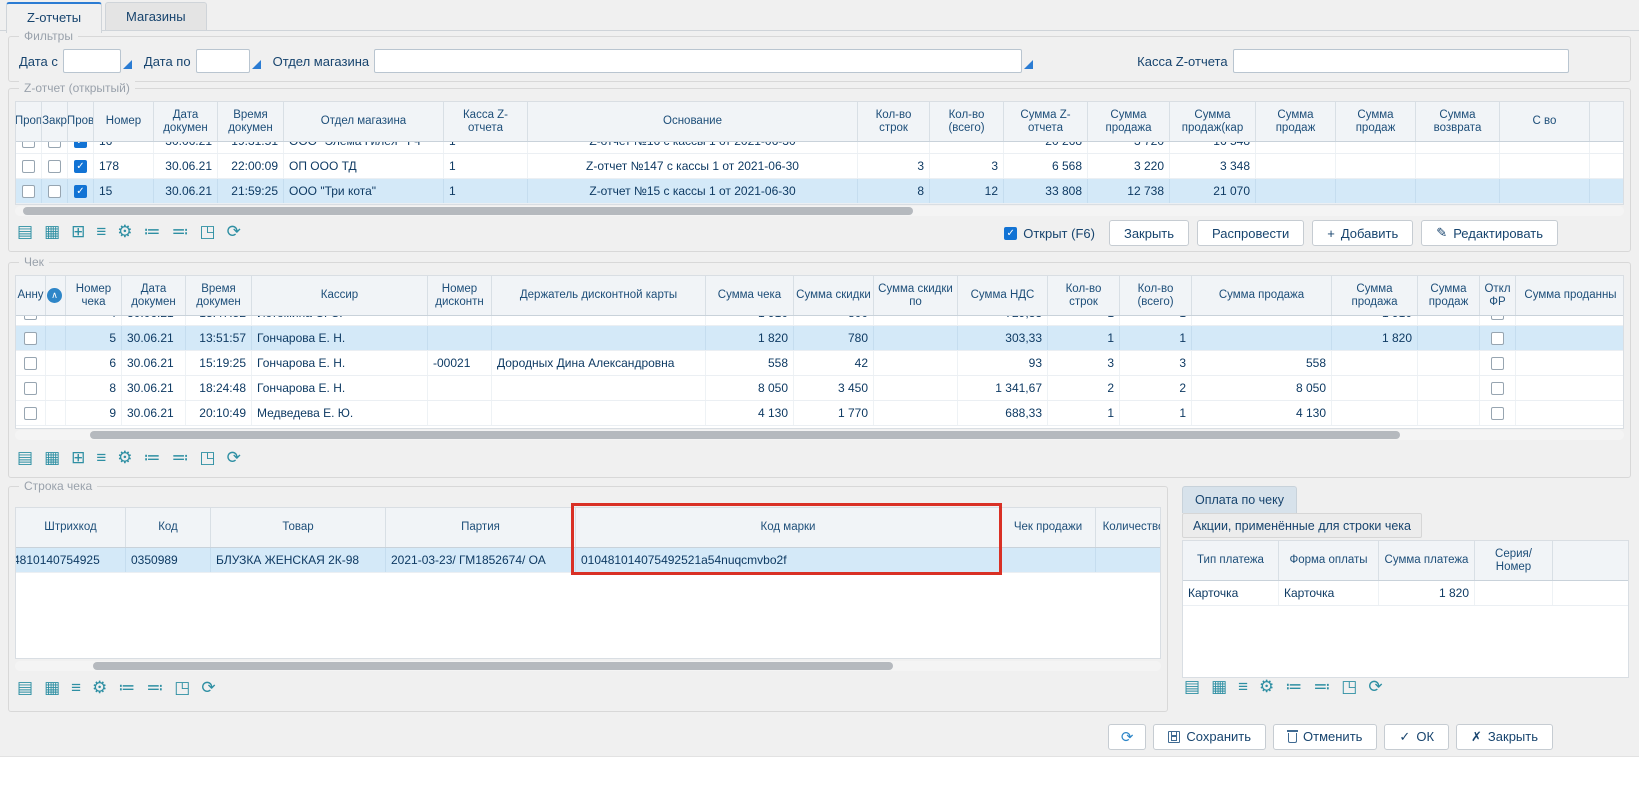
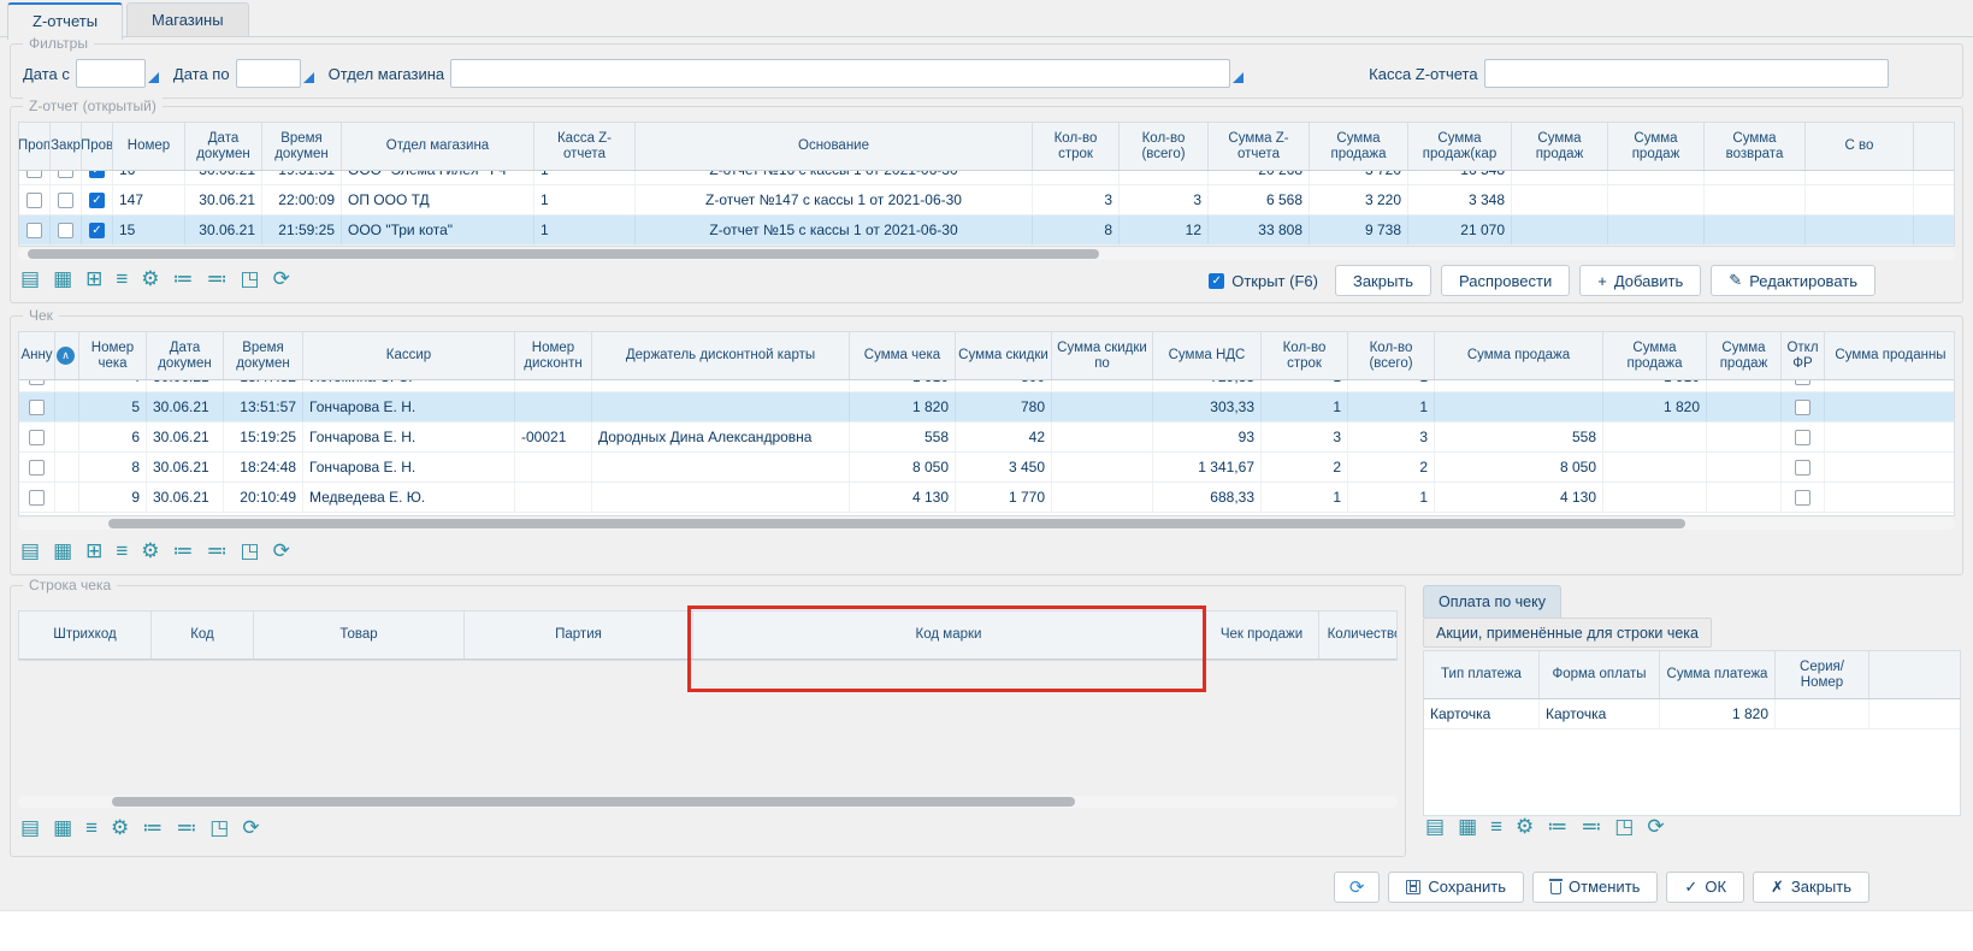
  Z-отчеты
  Магазины
  Фильтры
  Дата с
  Дата по
  Отдел магазина
  Касса Z-отчета
  Z-отчет (открытый)
  Проп
  Закр
  Пров
  Номер
  Дата докумен
  Время докумен
  Отдел магазина
  Касса Z-отчета
  Основание
  Кол-во строк
  Кол-во (всего)
  Сумма Z-отчета
  Сумма продажа
  Сумма продаж(кар
  Сумма продаж
  Сумма продаж
  Сумма возврата
  С во
  ✓
  ✓
- 178
+ 147
  30.06.21
  22:00:09
  ОП ООО ТД
  1
  Z-отчет №147 с кассы 1 от 2021-06-30
  3
  3
  6 568
  3 220
  3 348
  ✓
  15
  30.06.21
  21:59:25
  ООО "Три кота"
  1
  Z-отчет №15 с кассы 1 от 2021-06-30
  8
  12
  33 808
- 12 738
+ 9 738
  21 070
  ▤
  ▦
  ⊞
  ≡
  ⚙
  ≔
  ≕
  ◳
  ⟳
  ✓
  Открыт (F6)
  Закрыть
  Распровести
  +
  Добавить
  ✎
  Редактировать
  Чек
  Анну
  ∧
  Номер чека
  Дата докумен
  Время докумен
  Кассир
  Номер дисконтн
  Держатель дисконтной карты
  Сумма чека
  Сумма скидки
  Сумма скидки по
  Сумма НДС
  Кол-во строк
  Кол-во (всего)
  Сумма продажа
  Сумма продажа
  Сумма продаж
  Откл ФР
  Сумма проданны
  5
  30.06.21
  13:51:57
  Гончарова Е. Н.
  1 820
  780
  303,33
  1
  1
  1 820
  6
  30.06.21
  15:19:25
  Гончарова Е. Н.
  -00021
  Дородных Дина Александровна
  558
  42
  93
  3
  3
  558
  8
  30.06.21
  18:24:48
  Гончарова Е. Н.
  8 050
  3 450
  1 341,67
  2
  2
  8 050
  9
  30.06.21
  20:10:49
  Медведева Е. Ю.
  4 130
  1 770
  688,33
  1
  1
  4 130
  ▤
  ▦
  ⊞
  ≡
  ⚙
  ≔
  ≕
  ◳
  ⟳
  Строка чека
  Штрихкод
  Код
  Товар
  Партия
  Код марки
  Чек продажи
  Количеств
- 4810140754925
- 0350989
- БЛУЗКА ЖЕНСКАЯ 2К-98
- 2021-03-23/ ГМ1852674/ ОА
- 010481014075492521a54nuqcmvbo2f
  ▤
  ▦
  ≡
  ⚙
  ≔
  ≕
  ◳
  ⟳
  Оплата по чеку
  Акции, применённые для строки чека
  Тип платежа
  Форма оплаты
  Сумма платежа
  Серия/ Номер
  Карточка
  Карточка
  1 820
  ▤
  ▦
  ≡
  ⚙
  ≔
  ≕
  ◳
  ⟳
  ⟳
  Сохранить
  Отменить
  ✓
  ОК
  ✗
  Закрыть
